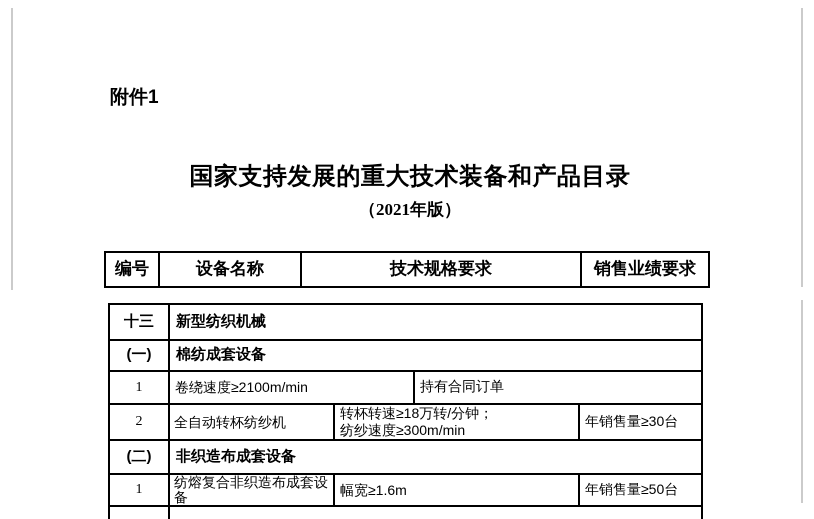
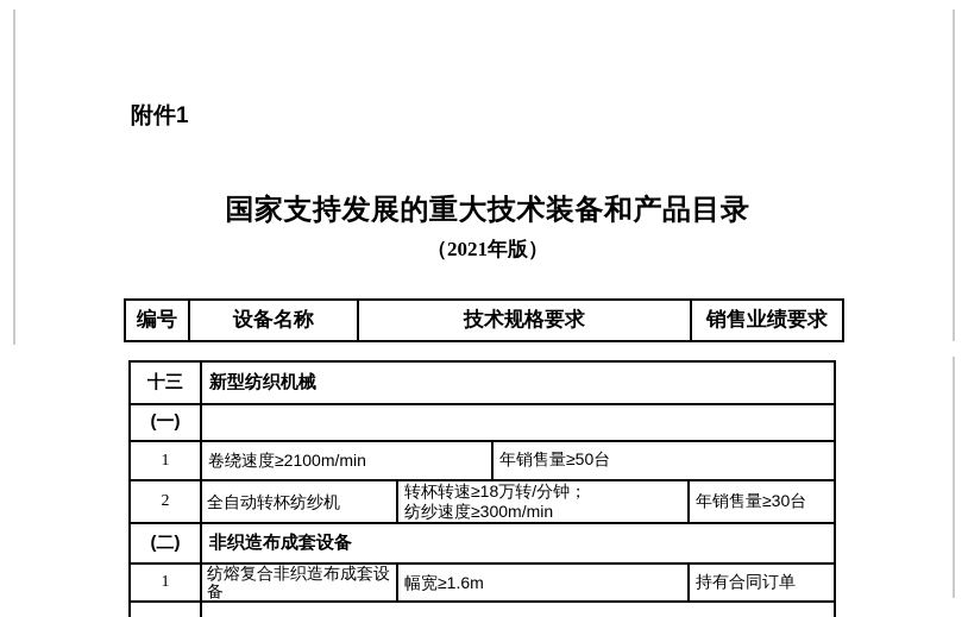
  附件1
  国家支持发展的重大技术装备和产品目录
  （2021年版）
  编号
  设备名称
  技术规格要求
  销售业绩要求
  十三
  新型纺织机械
  (一)
- 棉纺成套设备
  1
  卷绕速度≥2100m/min
- 持有合同订单
+ 年销售量≥50台
  2
  全自动转杯纺纱机
  转杯转速≥18万转/分钟；
  纺纱速度≥300m/min
  年销售量≥30台
  (二)
  非织造布成套设备
  1
  纺熔复合非织造布成套设备
  幅宽≥1.6m
- 年销售量≥50台
+ 持有合同订单
